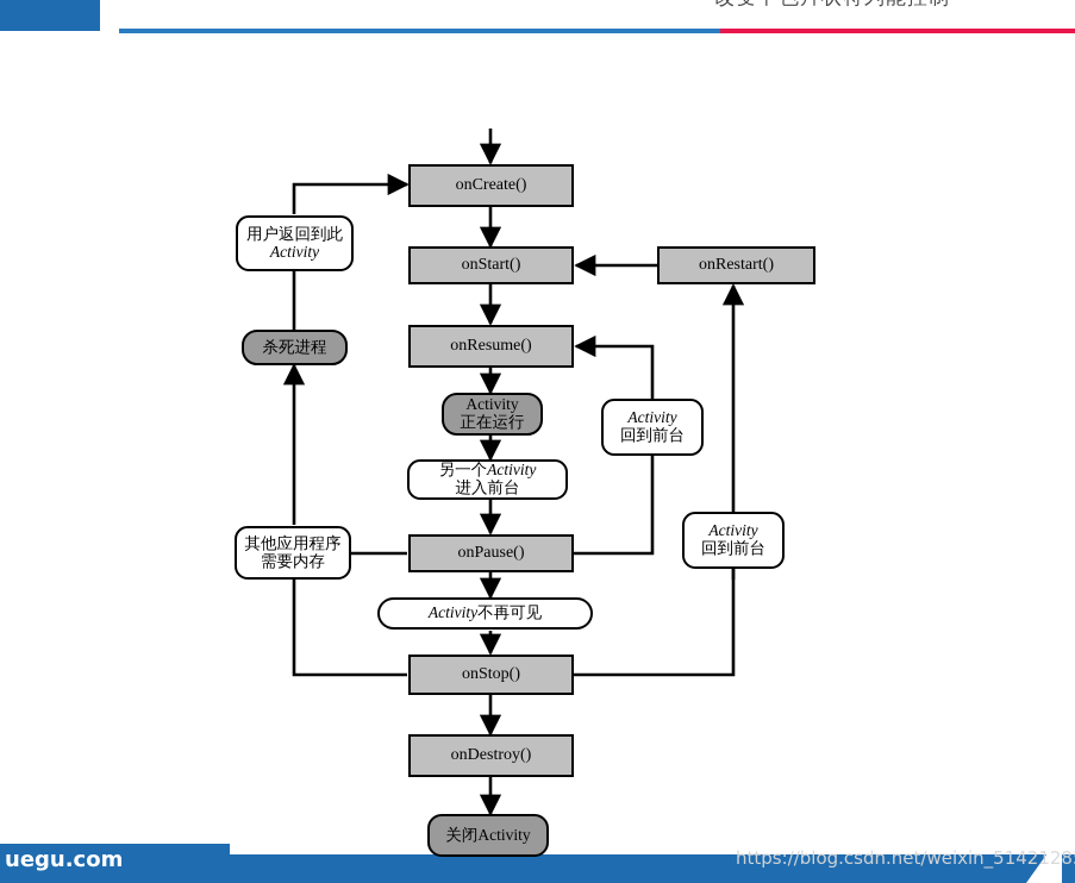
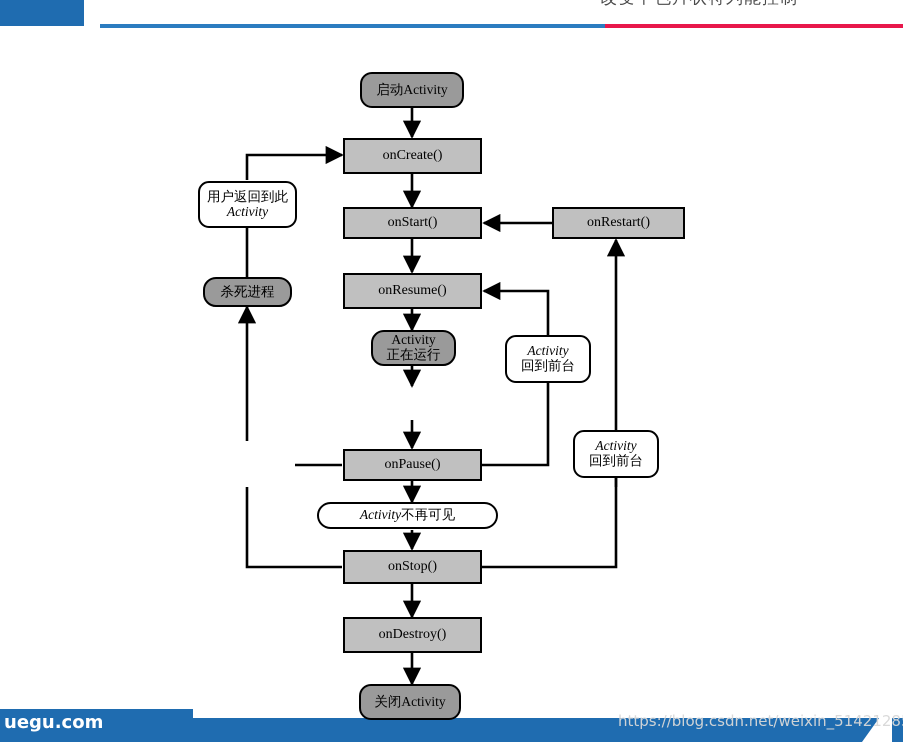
+ 启动Activity
  onCreate()
  onStart()
  onResume()
  Activity
  正在运行
  onPause()
  onStop()
  onDestroy()
  onRestart()
  关闭Activity
  用户返回到此
  Activity
  杀死进程
- 其他应用程序
- 需要内存
- 另一个Activity
- 进入前台
  Activity
  回到前台
  Activity
  回到前台
  Activity不再可见
  uegu.com
  https://blog.csdn.net/weixin_5142128
